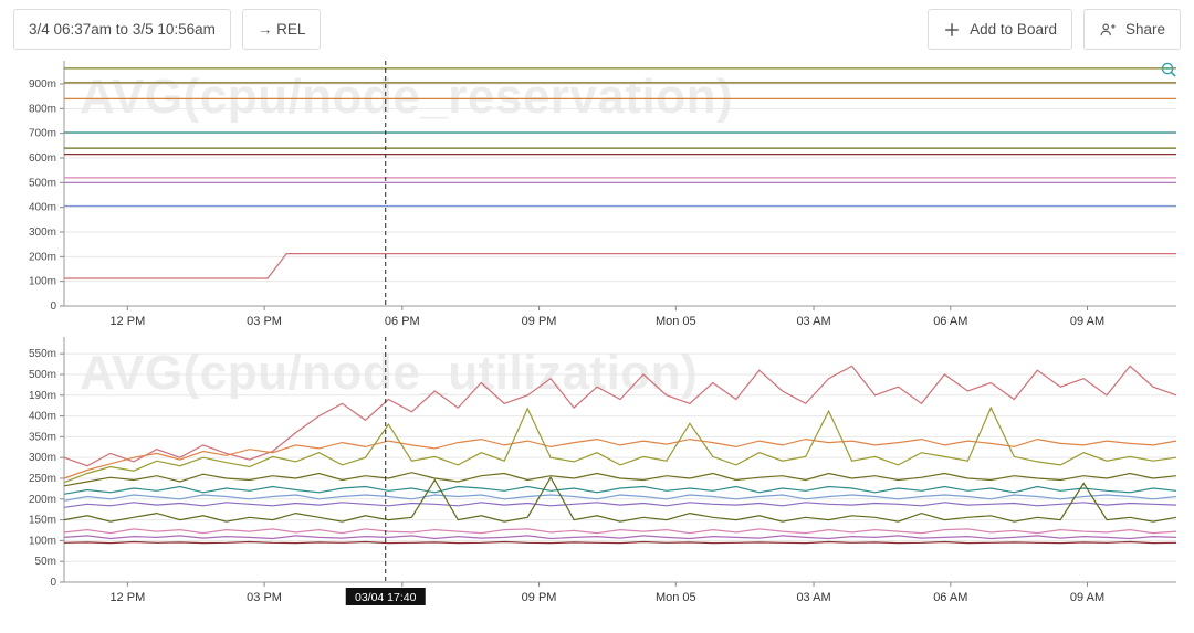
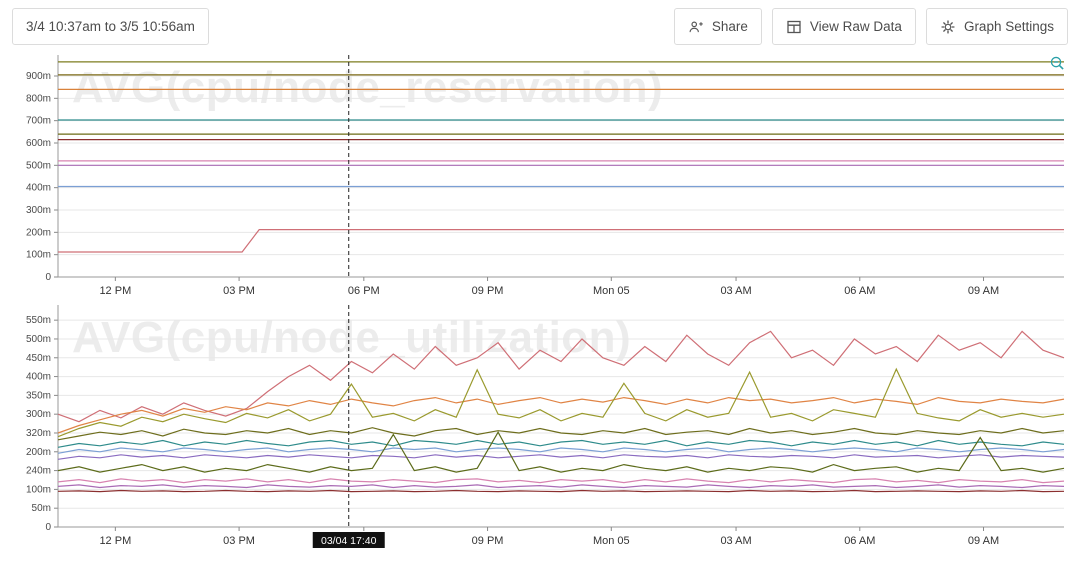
- 3/4 06:37am to 3/5 10:56am
+ 3/4 10:37am to 3/5 10:56am
- → REL
- Add to Board
  Share
+ View Raw Data
+ Graph Settings
  AVG(cpu/node_reservation)
  0
  100m
  200m
  300m
  400m
  500m
  600m
  700m
  800m
  900m
  12 PM
  03 PM
  06 PM
  09 PM
  Mon 05
  03 AM
  06 AM
  09 AM
  AVG(cpu/node_utilization)
  0
  50m
  100m
- 150m
+ 240m
  200m
- 250m
+ 320m
  300m
  350m
  400m
- 190m
+ 450m
  500m
  550m
  12 PM
  03 PM
  09 PM
  Mon 05
  03 AM
  06 AM
  09 AM
  03/04 17:40
